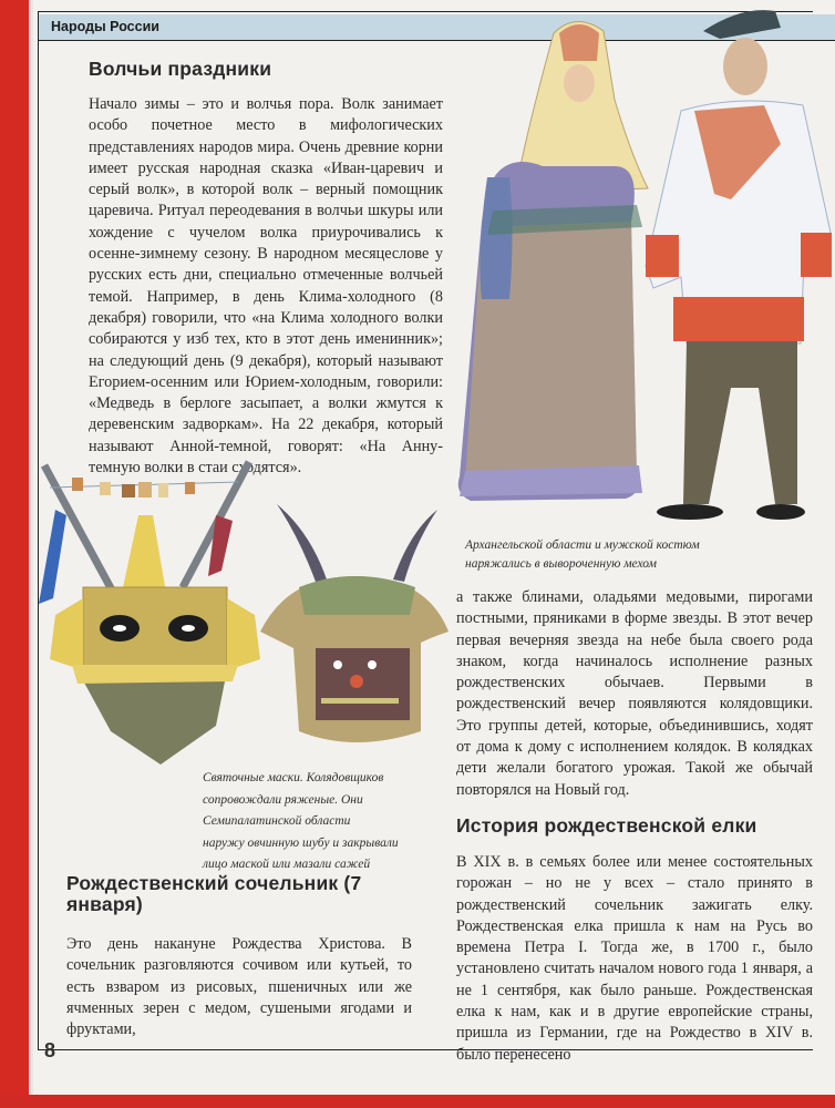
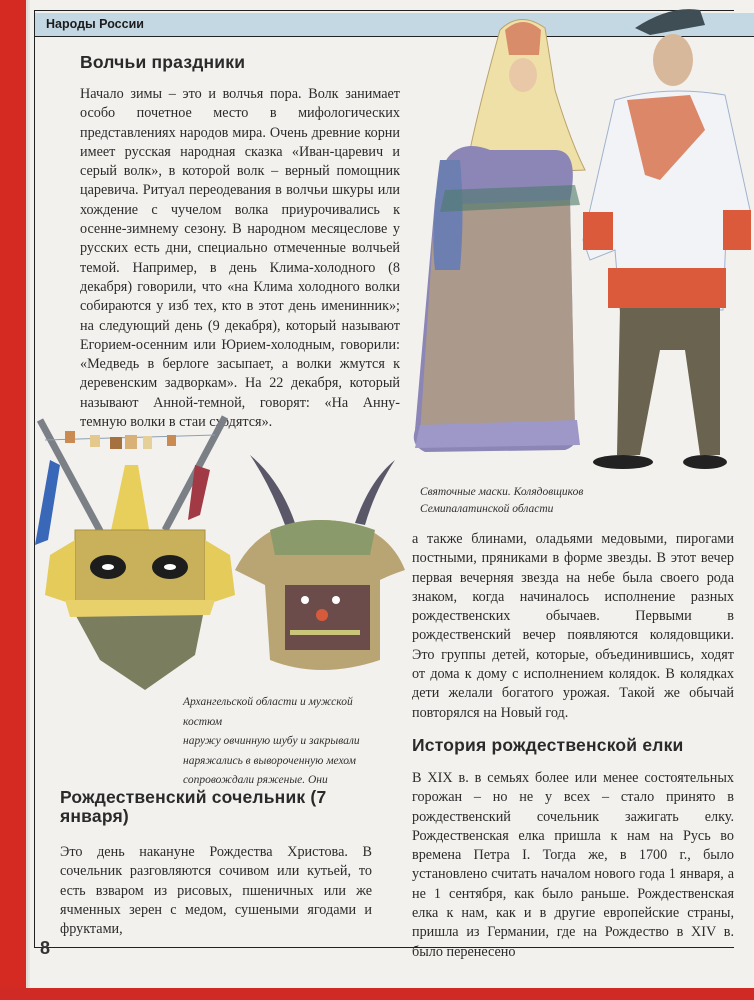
  Народы России
  Волчьи праздники
  Начало зимы – это и волчья пора. Волк занимает особо почетное место в мифологических представлениях народов мира. Очень древние корни имеет русская народная сказка «Иван-царевич и серый волк», в которой волк – верный помощник царевича. Ритуал переодевания в волчьи шкуры или хождение с чучелом волка приурочивались к осенне-зимнему сезону. В народном месяцеслове у русских есть дни, специально отмеченные волчьей темой. Например, в день Клима-холодного (8 декабря) говорили, что «на Клима холодного волки собираются у изб тех, кто в этот день именинник»; на следующий день (9 декабря), который называют Егорием-осенним или Юрием-холодным, говорили: «Медведь в берлоге засыпает, а волки жмутся к деревенским задворкам». На 22 декабря, который называют Анной-темной, говорят: «На Анну-темную волки в стаи сдятся».
- Архангельской области и мужской костюм
+ Святочные маски. Колядовщиков
- наряжались в вывороченную мехом
+ Семипалатинской области
- Святочные маски. Колядовщиков
+ Архангельской области и мужской костюм
- сопровождали ряженые. Они
+ наружу овчинную шубу и закрывали
- Семипалатинской области
+ наряжались в вывороченную мехом
- наружу овчинную шубу и закрывали
+ сопровождали ряженые. Они
- лицо маской или мазали сажей
  Рождественский сочельник (7 января)
  Это день накануне Рождества Христова. В сочельник разговляются сочивом или кутьей, то есть взваром из рисовых, пшеничных или же ячменных зерен с медом, сушеными ягодами и фруктами,
  а также блинами, оладьями медовыми, пирогами постными, пряниками в форме звезды. В этот вечер первая вечерняя звезда на небе была своего рода знаком, когда начиналось исполнение разных рождественских обычаев. Первыми в рождественский вечер появляются колядовщики. Это группы детей, которые, объединившись, ходят от дома к дому с исполнением колядок. В колядках дети желали богатого урожая. Такой же обычай повторялся на Новый год.
  История рождественской елки
  В XIX в. в семьях более или менее состоятельных горожан – но не у всех – стало принято в рождественский сочельник зажигать елку. Рождественская елка пришла к нам на Русь во времена Петра I. Тогда же, в 1700 г., было установлено считать началом нового года 1 января, а не 1 сентября, как было раньше. Рождественская елка к нам, как и в другие европейские страны, пришла из Германии, где на Рождество в XIV в. было перенесено
  8
